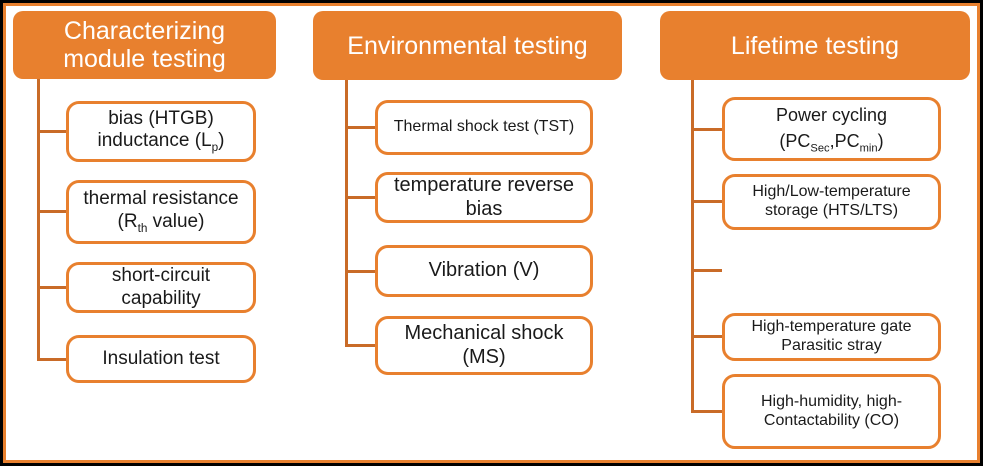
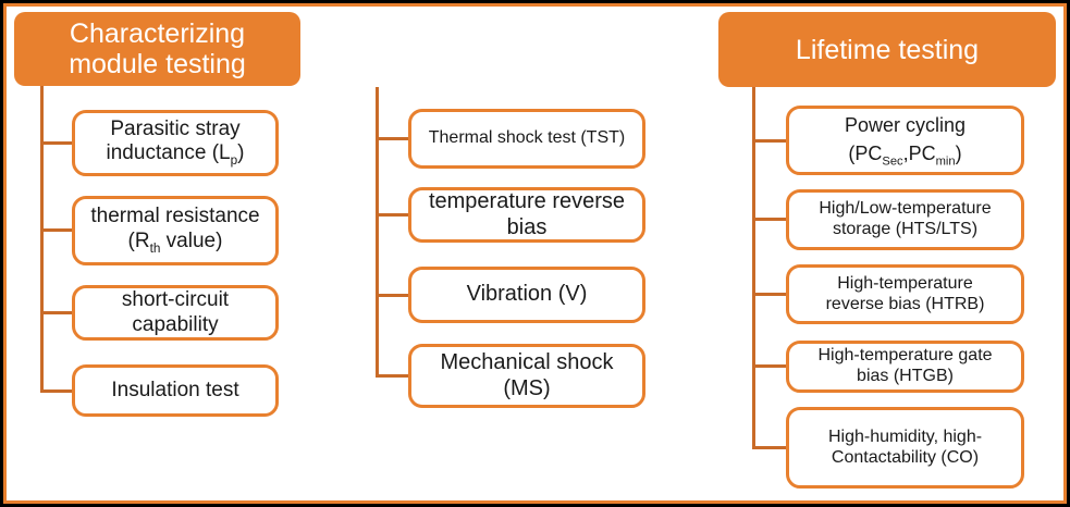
  Characterizing
  module testing
- bias (HTGB)
+ Parasitic stray
  inductance (Lp)
  thermal resistance
  (Rth value)
  short-circuit
  capability
  Insulation test
- Environmental testing
  Thermal shock test (TST)
  temperature reverse bias
  Vibration (V)
  Mechanical shock
  (MS)
  Lifetime testing
  Power cycling
  (PCSec,PCmin)
  High/Low-temperature
  storage (HTS/LTS)
+ High-temperature
+ reverse bias (HTRB)
  High-temperature gate
- Parasitic stray
+ bias (HTGB)
  High-humidity, high-
  Contactability (CO)
